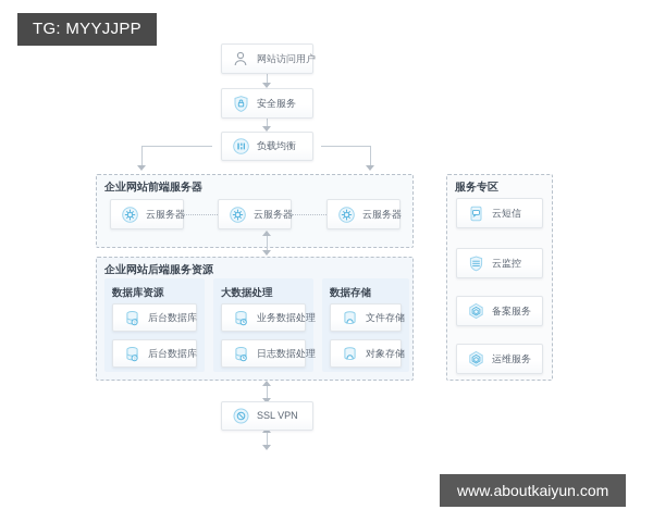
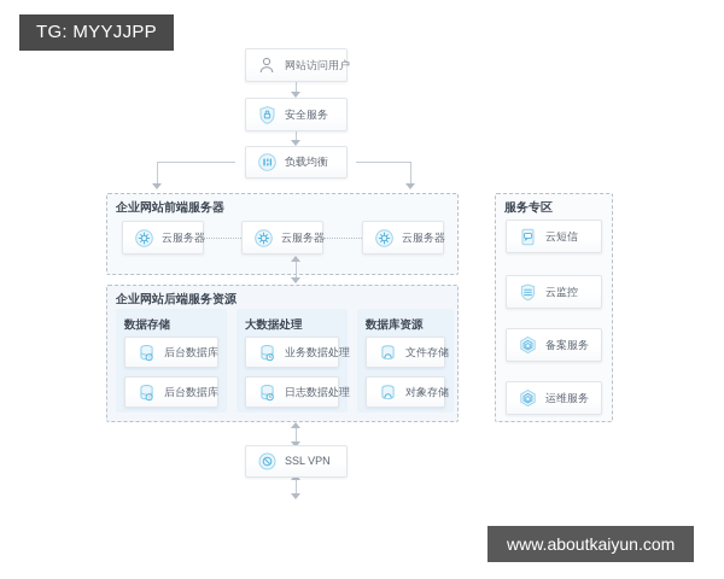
  TG: MYYJJPP
  企业网站前端服务器
  企业网站后端服务资源
  服务专区
- 数据库资源
+ 数据存储
  大数据处理
- 数据存储
+ 数据库资源
  网站访问用户
  安全服务
  负载均衡
  云服务器
  云服务器
  云服务器
  后台数据库
  后台数据库
  业务数据处理
  日志数据处理
  文件存储
  对象存储
  云短信
  云监控
  备案服务
  运维服务
  SSL VPN
  www.aboutkaiyun.com
